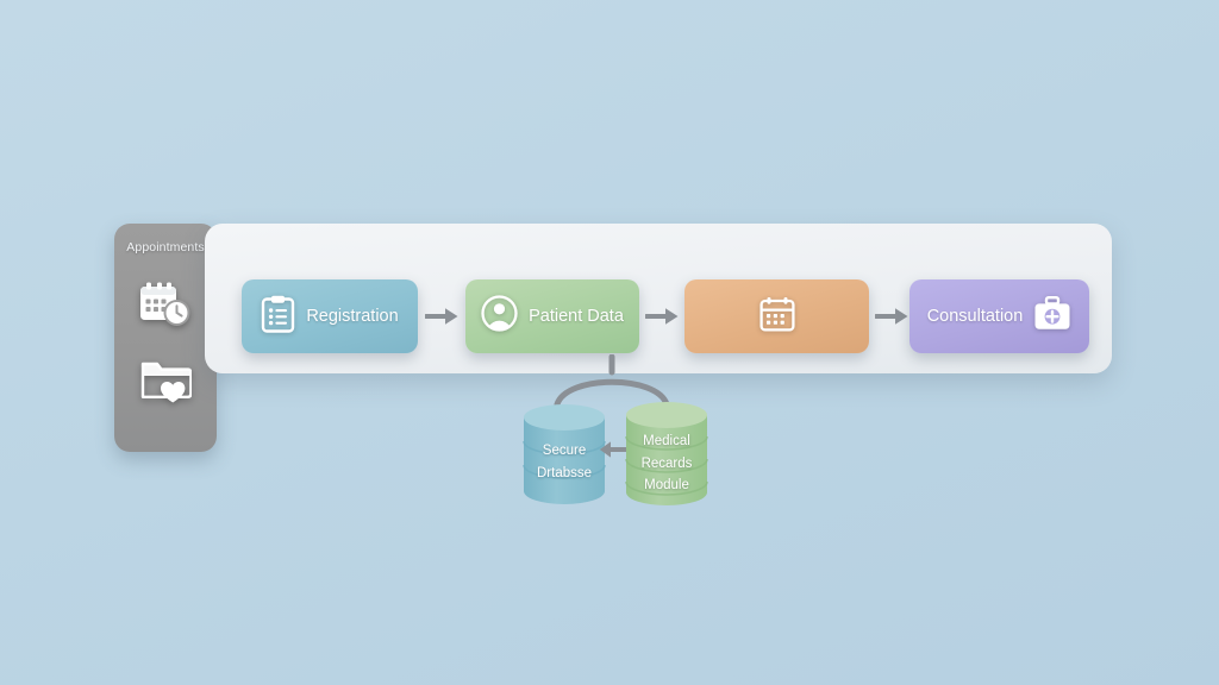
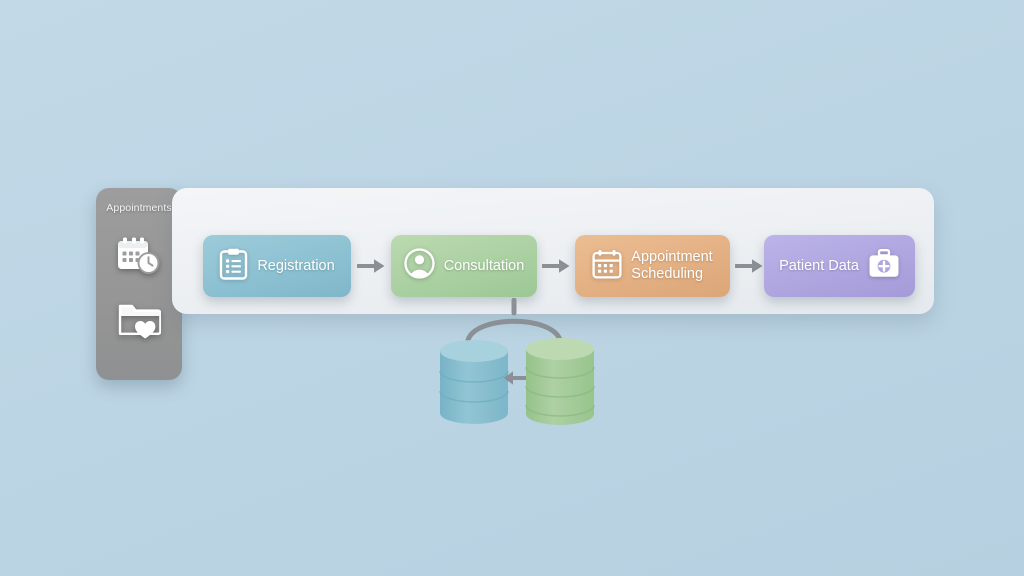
  Appointments
  Registration
- Patient Data
+ Consultation
+ Appointment
+ Scheduling
- Consultation
+ Patient Data
- Secure Drtabsse
- Medical Recards Module
